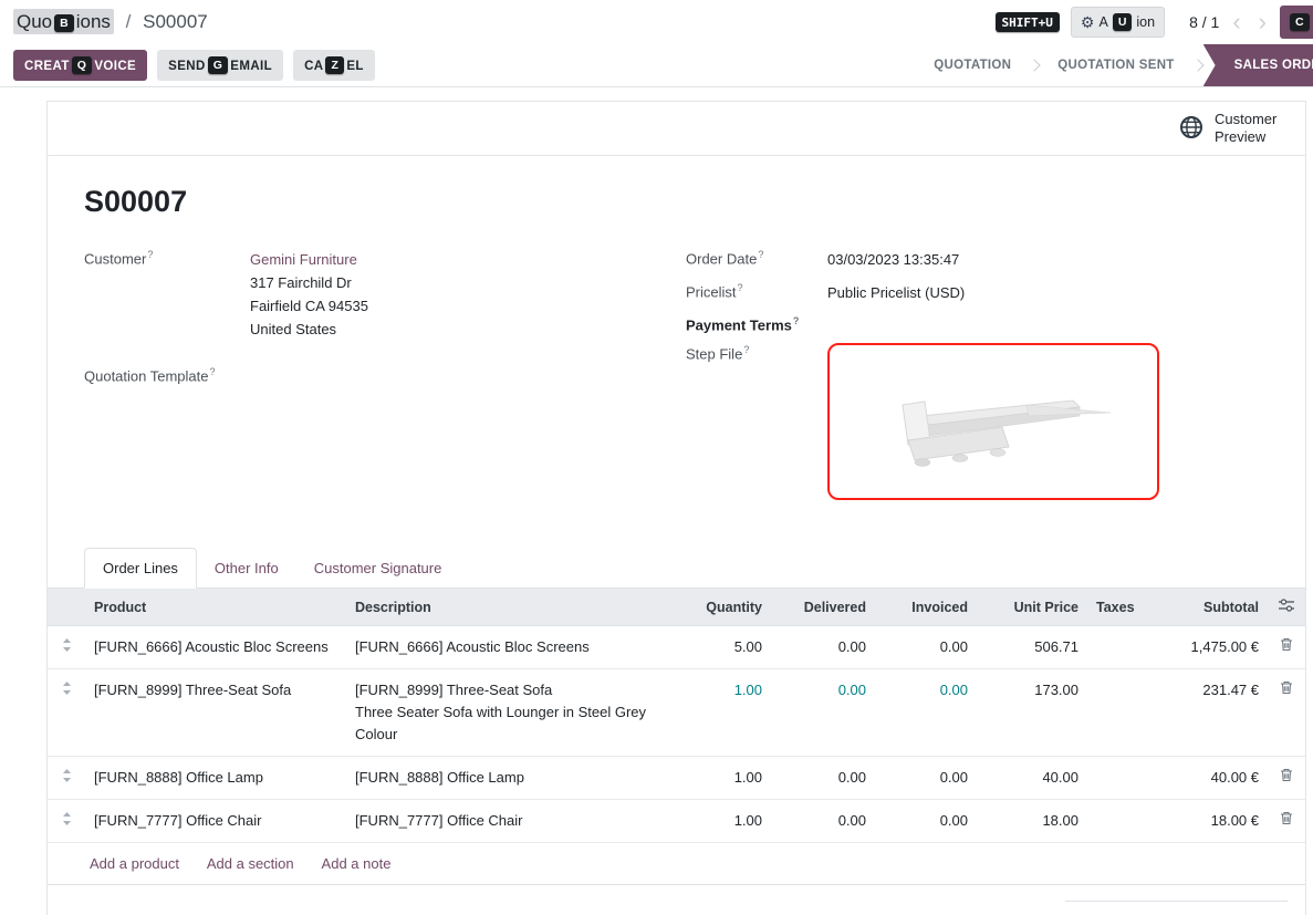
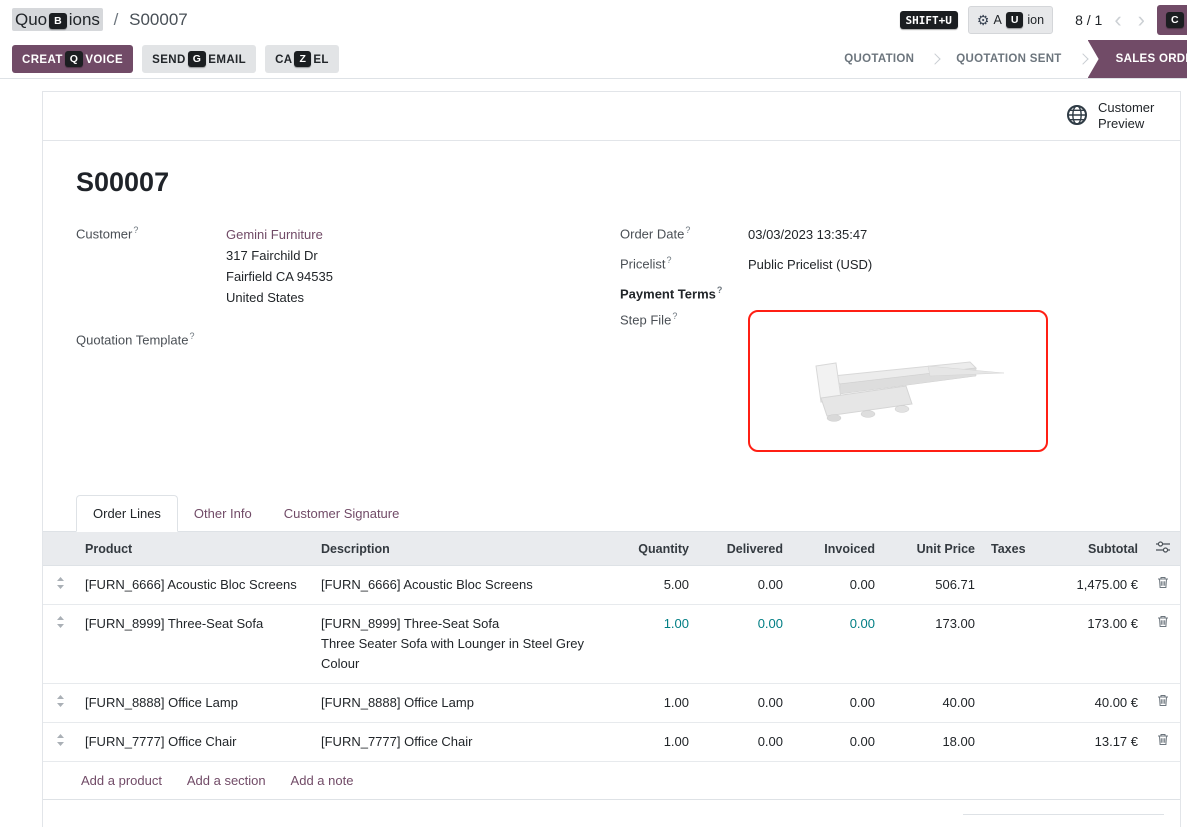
  Quo B ions / S00007
  SHIFT+U
  ⚙
  A
  U
  ion
  8 / 1
  ‹
  ›
  C
  CREAT Q VOICE
  SEND G EMAIL
  CA Z EL
  QUOTATION
  QUOTATION SENT
  SALES ORD
  Customer Preview
  S00007
  Customer?
  Gemini Furniture
  317 Fairchild Dr
  Fairfield CA 94535
  United States
  Quotation Template?
  Order Date?
  03/03/2023 13:35:47
  Pricelist?
  Public Pricelist (USD)
  Payment Terms?
  Step File?
  Order Lines
  Other Info
  Customer Signature
  	Product	Description	Quantity	Delivered	Invoiced	Unit Price	Taxes	Subtotal
  	[FURN_6666] Acoustic Bloc Screens	[FURN_6666] Acoustic Bloc Screens	5.00	0.00	0.00	506.71		1,475.00 €
- 	[FURN_8999] Three-Seat Sofa	[FURN_8999] Three-Seat Sofa Three Seater Sofa with Lounger in Steel Grey Colour	1.00	0.00	0.00	173.00		231.47 €
+ 	[FURN_8999] Three-Seat Sofa	[FURN_8999] Three-Seat Sofa Three Seater Sofa with Lounger in Steel Grey Colour	1.00	0.00	0.00	173.00		173.00 €
  	[FURN_8888] Office Lamp	[FURN_8888] Office Lamp	1.00	0.00	0.00	40.00		40.00 €
- 	[FURN_7777] Office Chair	[FURN_7777] Office Chair	1.00	0.00	0.00	18.00		18.00 €
+ 	[FURN_7777] Office Chair	[FURN_7777] Office Chair	1.00	0.00	0.00	18.00		13.17 €
  Add a product Add a section Add a note
